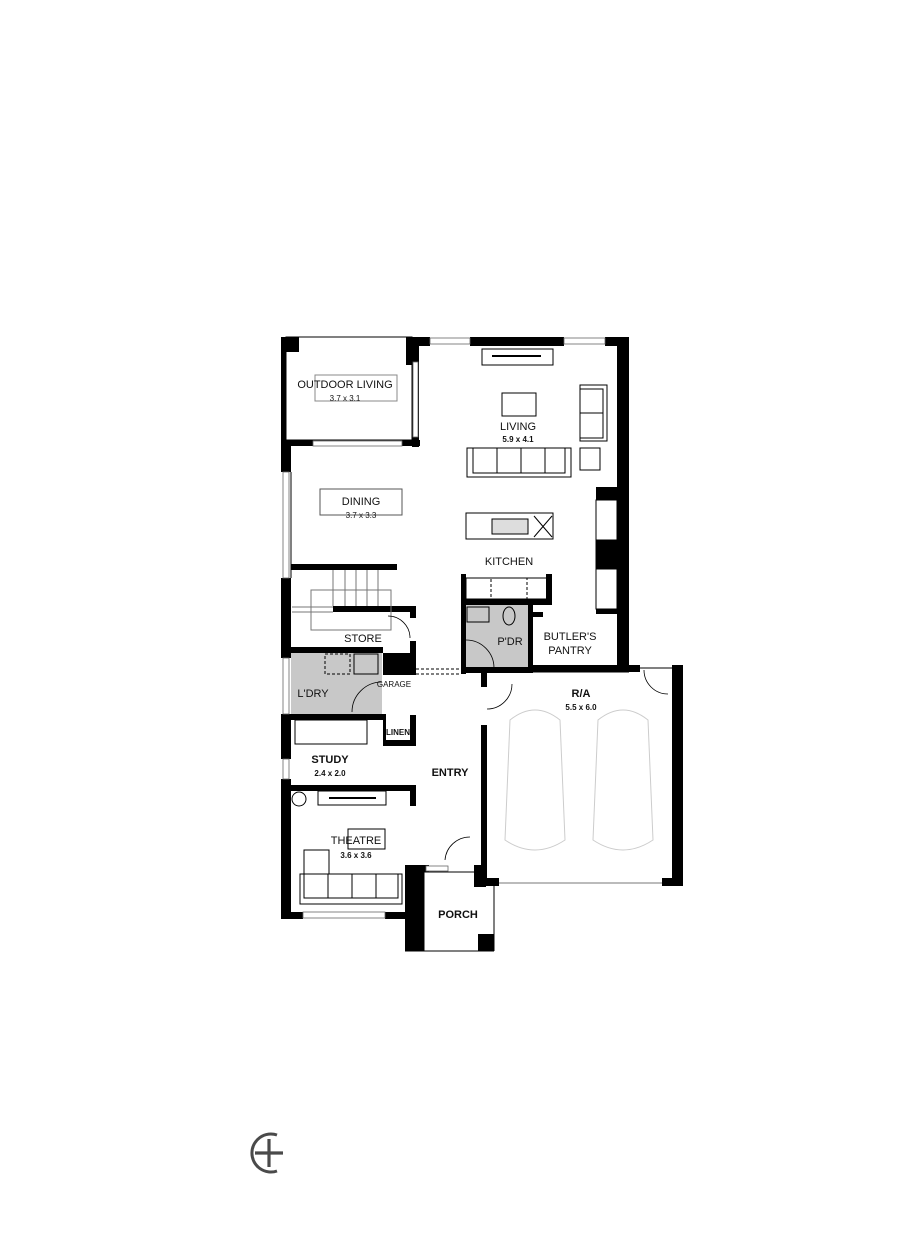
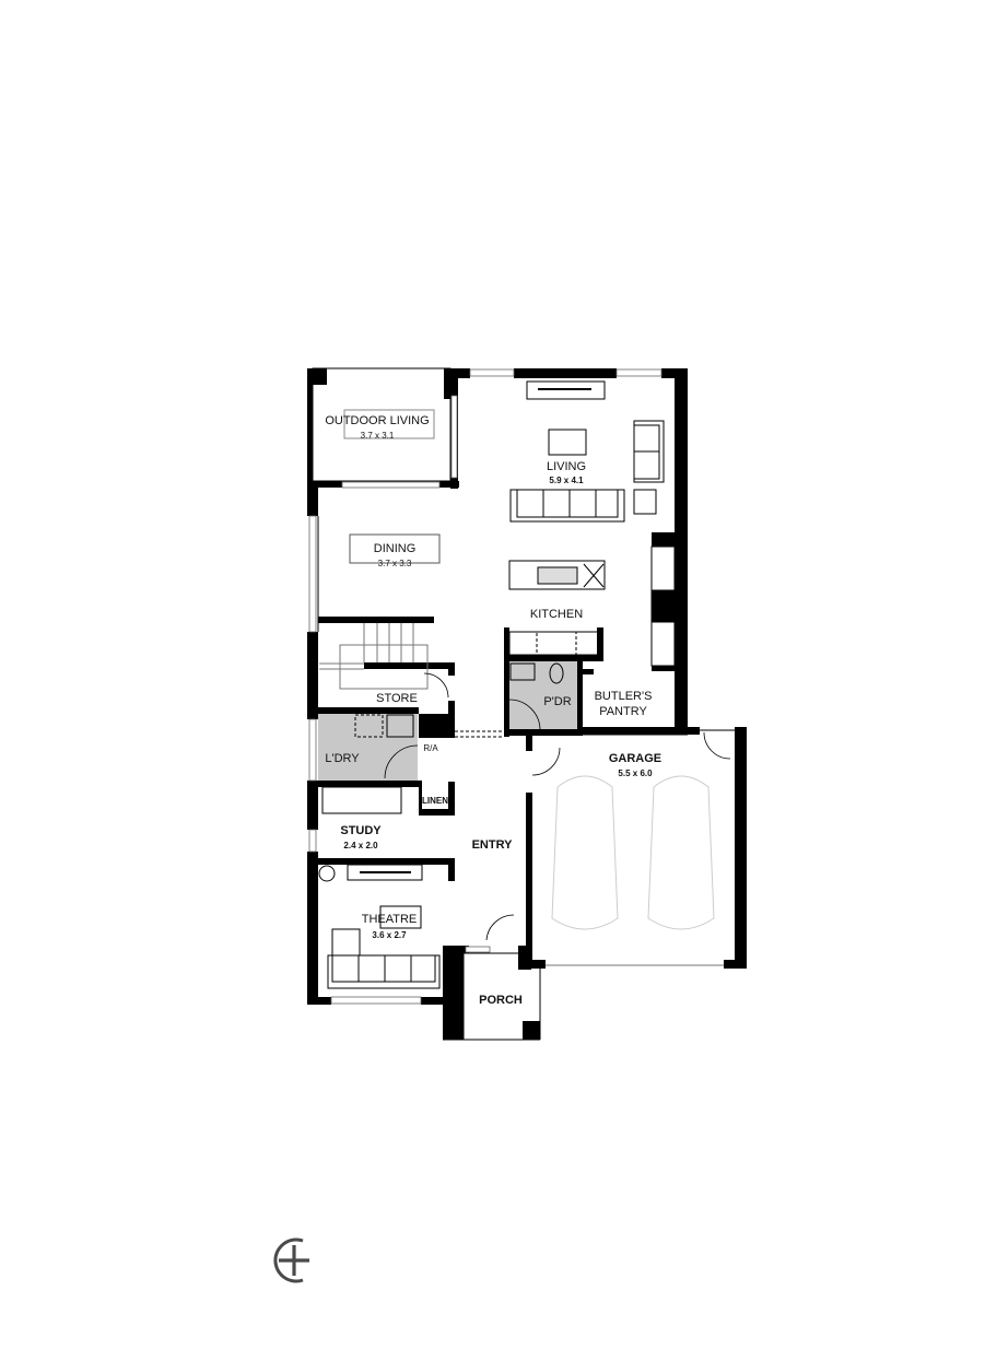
  OUTDOOR LIVING
  3.7 x 3.1
  LIVING
  5.9 x 4.1
  DINING
  3.7 x 3.3
  KITCHEN
  STORE
  P'DR
  BUTLER'S
  PANTRY
  L'DRY
- GARAGE
+ R/A
  LINEN
- R/A
+ GARAGE
  5.5 x 6.0
  STUDY
  2.4 x 2.0
  ENTRY
  THEATRE
- 3.6 x 3.6
+ 3.6 x 2.7
  PORCH
